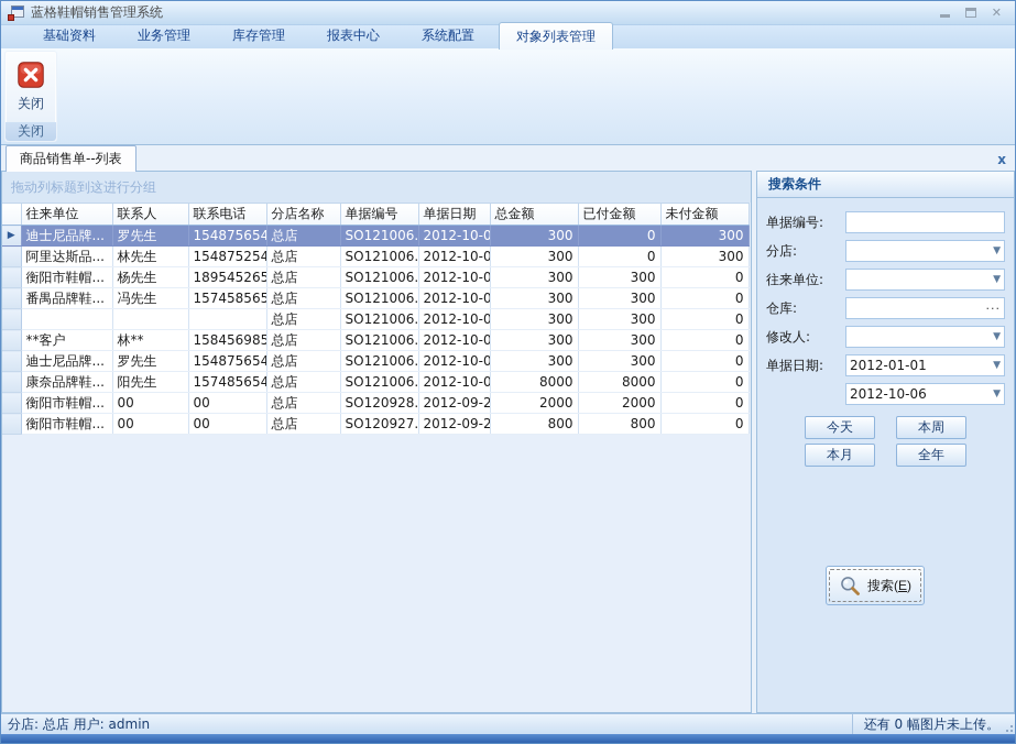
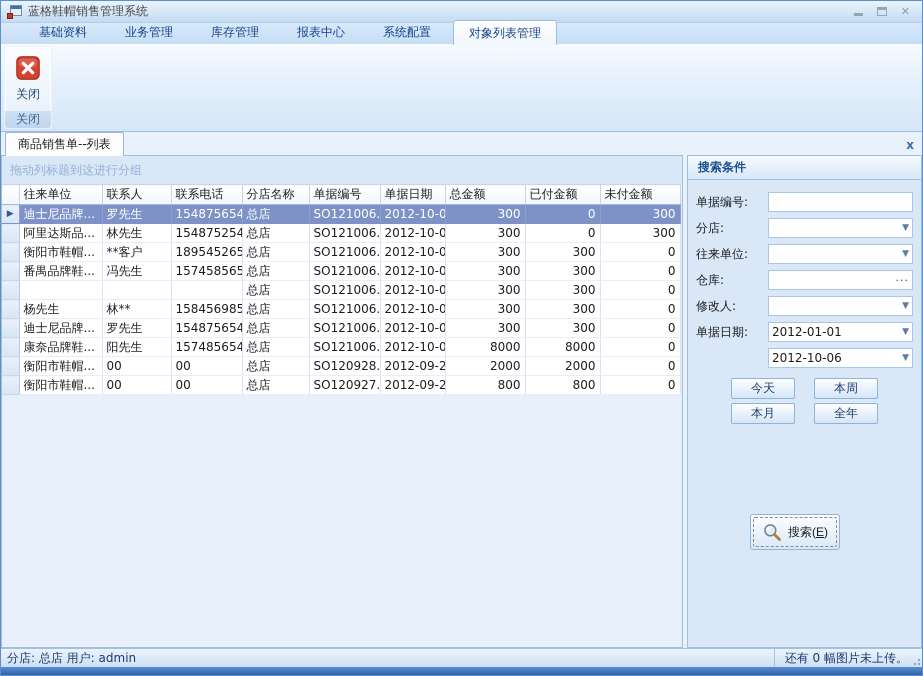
  蓝格鞋帽销售管理系统
  ✕
  基础资料
  业务管理
  库存管理
  报表中心
  系统配置
  对象列表管理
  关闭
  关闭
  商品销售单--列表
  x
  拖动列标题到这进行分组
  	往来单位	联系人	联系电话	分店名称	单据编号	单据日期	总金额	已付金额	未付金额
  ▶	迪士尼品牌...	罗先生	154875654	总店	SO121006.	2012-10-0	300	0	300
  	阿里达斯品...	林先生	154875254	总店	SO121006.	2012-10-0	300	0	300
- 	衡阳市鞋帽...	杨先生	189545265	总店	SO121006.	2012-10-0	300	300	0
+ 	衡阳市鞋帽...	**客户	189545265	总店	SO121006.	2012-10-0	300	300	0
  	番禺品牌鞋...	冯先生	157458565	总店	SO121006.	2012-10-0	300	300	0
  				总店	SO121006.	2012-10-0	300	300	0
- 	**客户	林**	158456985	总店	SO121006.	2012-10-0	300	300	0
+ 	杨先生	林**	158456985	总店	SO121006.	2012-10-0	300	300	0
  	迪士尼品牌...	罗先生	154875654	总店	SO121006.	2012-10-0	300	300	0
  	康奈品牌鞋...	阳先生	157485654	总店	SO121006.	2012-10-0	8000	8000	0
  	衡阳市鞋帽...	00	00	总店	SO120928.	2012-09-2	2000	2000	0
  	衡阳市鞋帽...	00	00	总店	SO120927.	2012-09-2	800	800	0
  搜索条件
  单据编号:
  分店:
  ▼
  往来单位:
  ▼
  仓库:
  ···
  修改人:
  ▼
  单据日期:
  2012-01-01
  ▼
  2012-10-06
  ▼
  今天
  本周
  本月
  全年
  搜索(E)
  分店: 总店 用户: admin
  还有 0 幅图片未上传。
